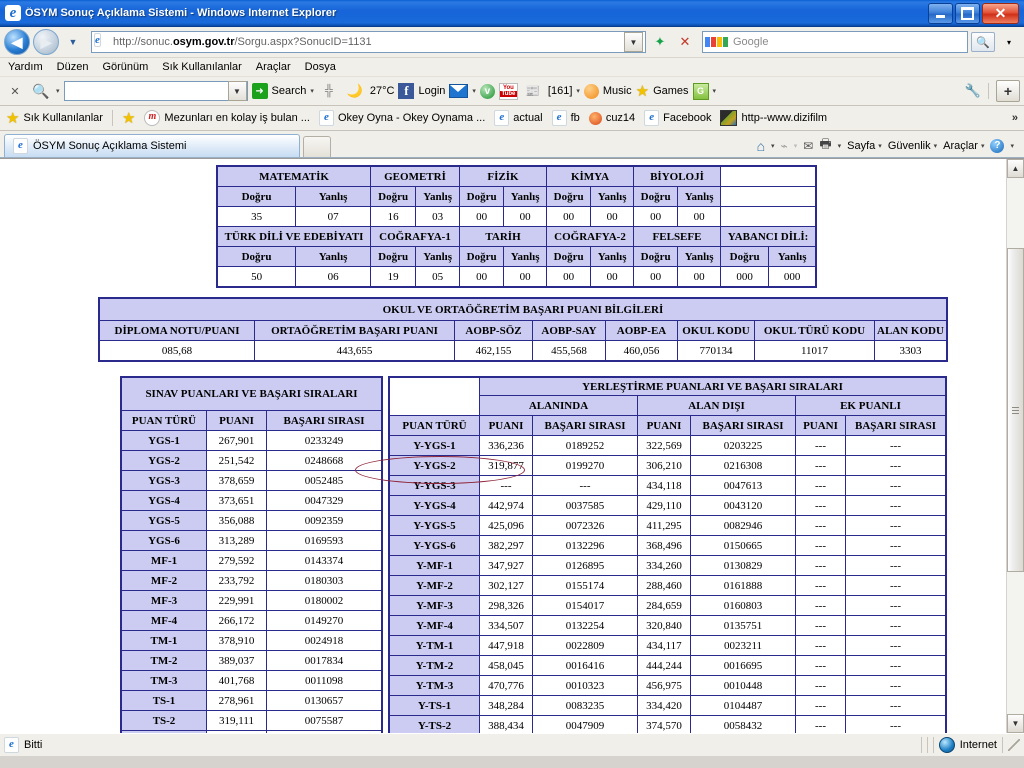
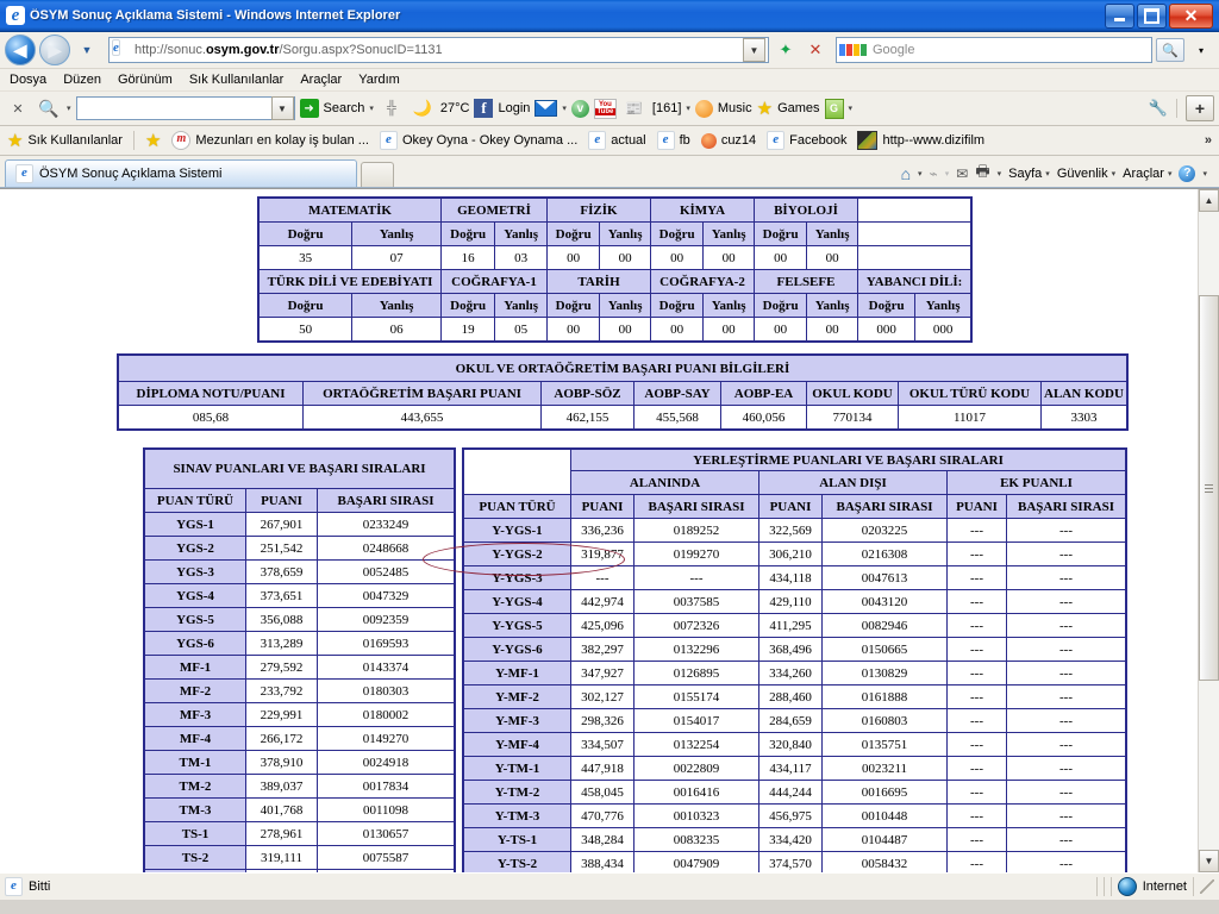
  e
  ÖSYM Sonuç Açıklama Sistemi - Windows Internet Explorer
  ✕
  ◀
  ▶
  ▼
  e
  http://sonuc.osym.gov.tr/Sorgu.aspx?SonucID=1131
  ▼
  ✦
  ✕
  Google
  🔍
  ▾
- Yardım
+ Dosya
  Düzen
  Görünüm
  Sık Kullanılanlar
  Araçlar
- Dosya
+ Yardım
  ✕
  🔍
  ▼
  ➜
  Search
  ╬
  🌙
  27°C
  f
  Login
  v
  📰
  [161]
  Music
  ★
  Games
  G
  🔧
  +
  ★
  Sık Kullanılanlar
  ★
  m
  Mezunları en kolay iş bulan ...
  e
  Okey Oyna - Okey Oynama ...
  e
  actual
  e
  fb
  cuz14
  e
  Facebook
  http--www.dizifilm
  »
  e
  ÖSYM Sonuç Açıklama Sistemi
  ⌂
  ⌁
  ✉
  🖶
  Sayfa
  Güvenlik
  Araçlar
  ?
  MATEMATİK	GEOMETRİ	FİZİK	KİMYA	BİYOLOJİ
  Doğru	Yanlış	Doğru	Yanlış	Doğru	Yanlış	Doğru	Yanlış	Doğru	Yanlış
  35	07	16	03	00	00	00	00	00	00
  TÜRK DİLİ VE EDEBİYATI	COĞRAFYA-1	TARİH	COĞRAFYA-2	FELSEFE	YABANCI DİLİ:
  Doğru	Yanlış	Doğru	Yanlış	Doğru	Yanlış	Doğru	Yanlış	Doğru	Yanlış	Doğru	Yanlış
  50	06	19	05	00	00	00	00	00	00	000	000
  OKUL VE ORTAÖĞRETİM BAŞARI PUANI BİLGİLERİ
  DİPLOMA NOTU/PUANI	ORTAÖĞRETİM BAŞARI PUANI	AOBP-SÖZ	AOBP-SAY	AOBP-EA	OKUL KODU	OKUL TÜRÜ KODU	ALAN KODU
  085,68	443,655	462,155	455,568	460,056	770134	11017	3303
  SINAV PUANLARI VE BAŞARI SIRALARI
  PUAN TÜRÜ	PUANI	BAŞARI SIRASI
  YGS-1	267,901	0233249
  YGS-2	251,542	0248668
  YGS-3	378,659	0052485
  YGS-4	373,651	0047329
  YGS-5	356,088	0092359
  YGS-6	313,289	0169593
  MF-1	279,592	0143374
  MF-2	233,792	0180303
  MF-3	229,991	0180002
  MF-4	266,172	0149270
  TM-1	378,910	0024918
  TM-2	389,037	0017834
  TM-3	401,768	0011098
  TS-1	278,961	0130657
  TS-2	319,111	0075587
  	YERLEŞTİRME PUANLARI VE BAŞARI SIRALARI
  ALANINDA	ALAN DIŞI	EK PUANLI
  PUAN TÜRÜ	PUANI	BAŞARI SIRASI	PUANI	BAŞARI SIRASI	PUANI	BAŞARI SIRASI
  Y-YGS-1	336,236	0189252	322,569	0203225	---	---
  Y-YGS-2	319,877	0199270	306,210	0216308	---	---
  Y-YGS-3	---	---	434,118	0047613	---	---
  Y-YGS-4	442,974	0037585	429,110	0043120	---	---
  Y-YGS-5	425,096	0072326	411,295	0082946	---	---
  Y-YGS-6	382,297	0132296	368,496	0150665	---	---
  Y-MF-1	347,927	0126895	334,260	0130829	---	---
  Y-MF-2	302,127	0155174	288,460	0161888	---	---
  Y-MF-3	298,326	0154017	284,659	0160803	---	---
  Y-MF-4	334,507	0132254	320,840	0135751	---	---
  Y-TM-1	447,918	0022809	434,117	0023211	---	---
  Y-TM-2	458,045	0016416	444,244	0016695	---	---
  Y-TM-3	470,776	0010323	456,975	0010448	---	---
  Y-TS-1	348,284	0083235	334,420	0104487	---	---
  Y-TS-2	388,434	0047909	374,570	0058432	---	---
  ▲
  ▼
  e
  Bitti
  Internet
